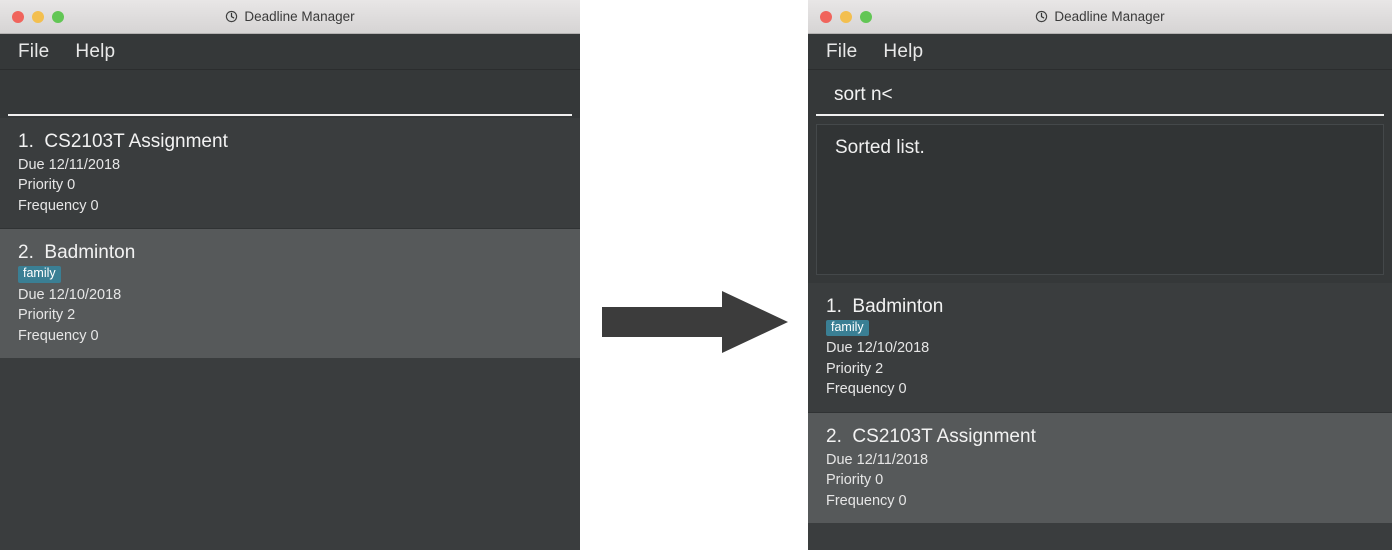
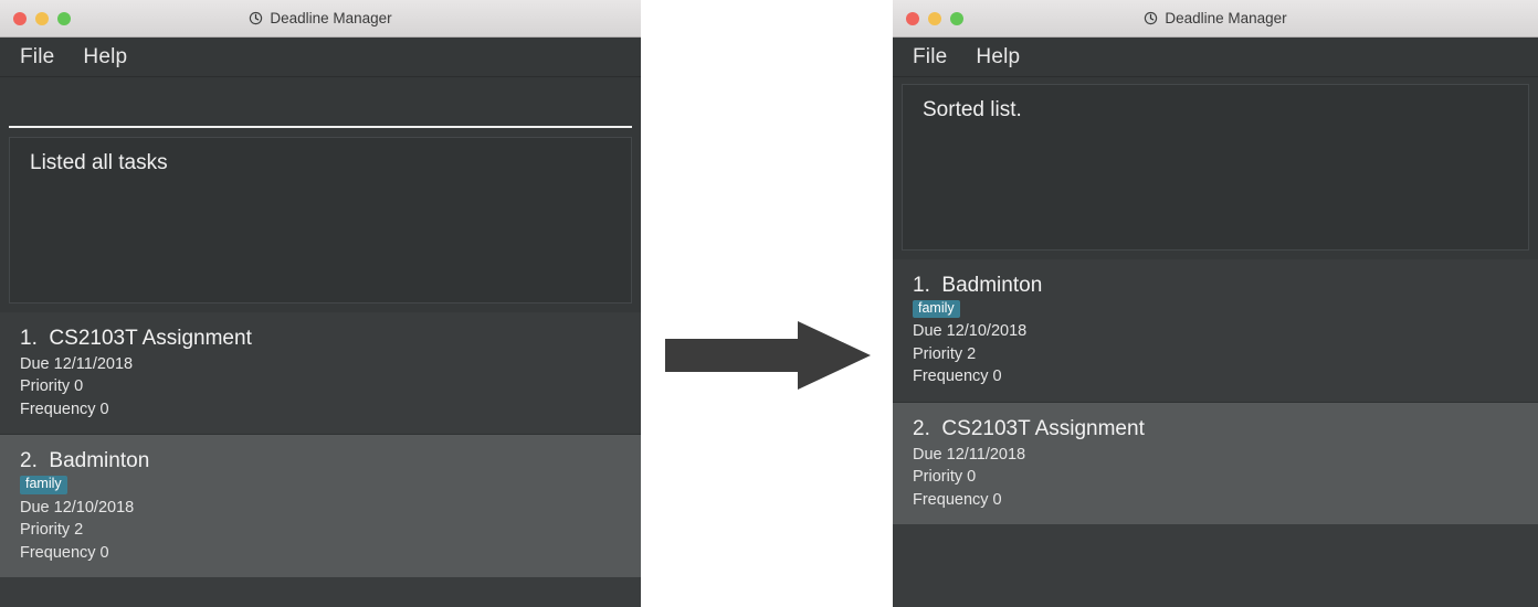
  Deadline Manager
  File
  Help
+ Listed all tasks
  1. CS2103T Assignment
  Due 12/11/2018
  Priority 0
  Frequency 0
  2. Badminton
  family
  Due 12/10/2018
  Priority 2
  Frequency 0
  Deadline Manager
  File
  Help
- sort n<
  Sorted list.
  1. Badminton
  family
  Due 12/10/2018
  Priority 2
  Frequency 0
  2. CS2103T Assignment
  Due 12/11/2018
  Priority 0
  Frequency 0
